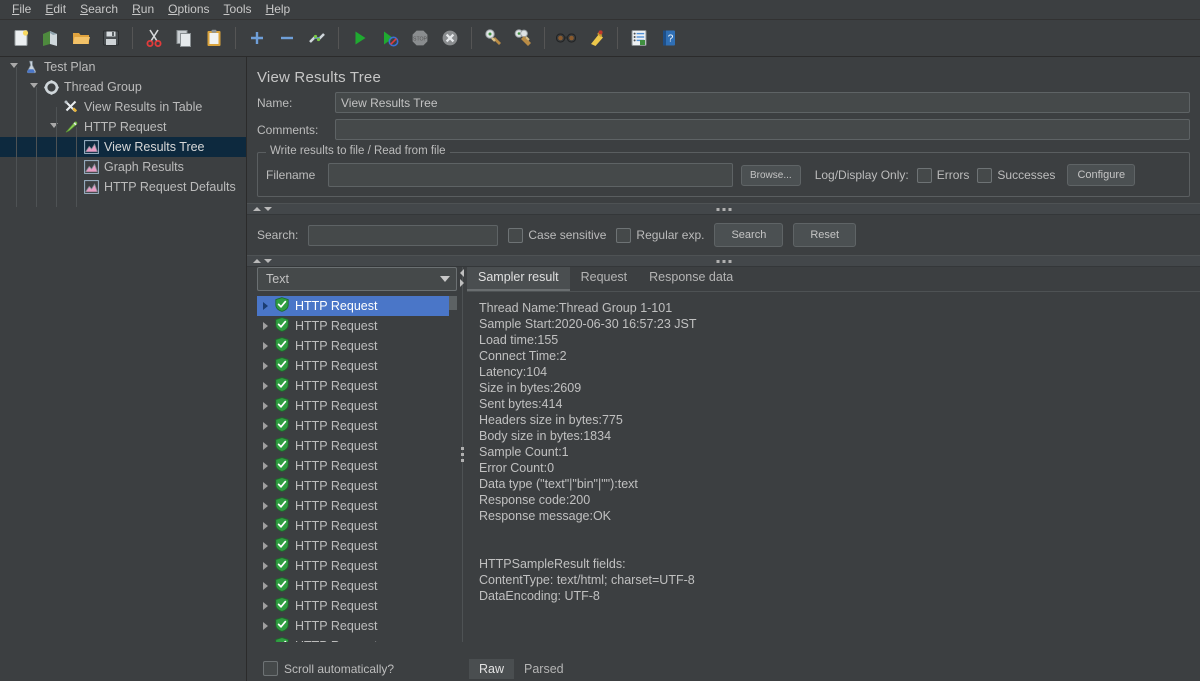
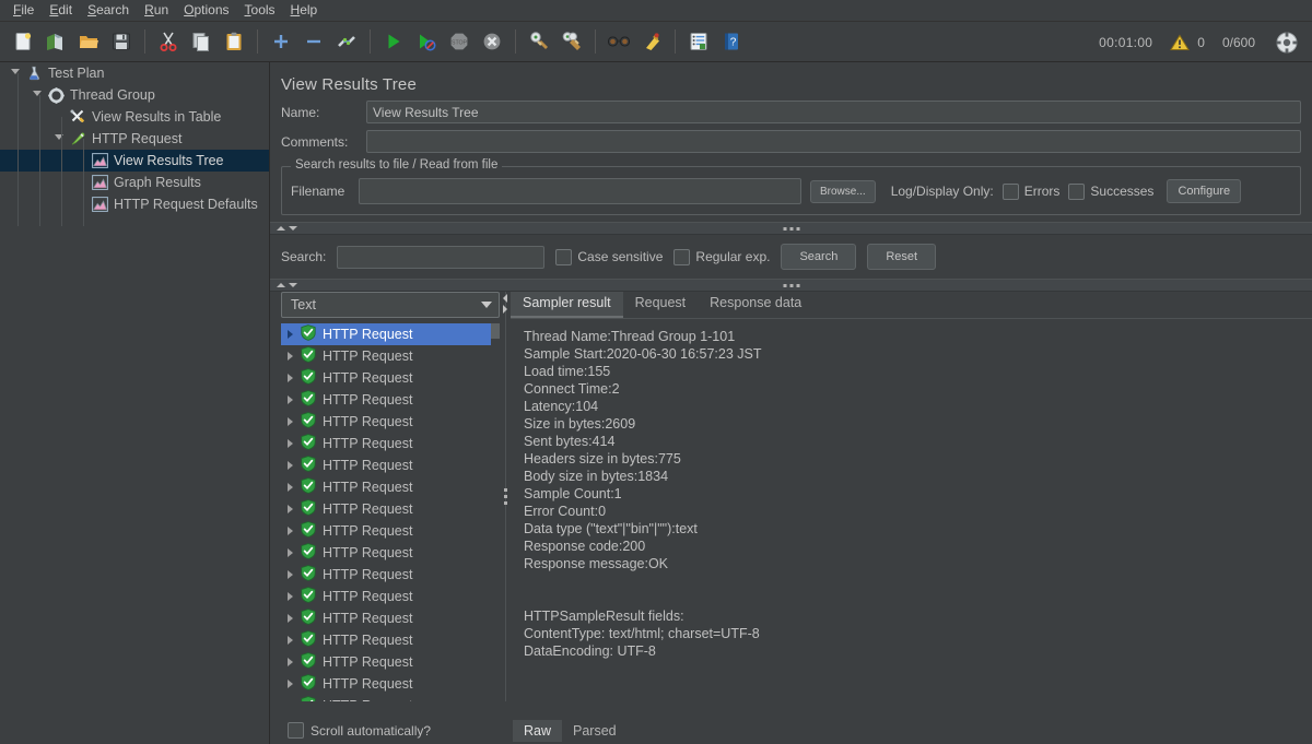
  File
  Edit
  Search
  Run
  Options
  Tools
  Help
  ?
+ 00:01:00
+ 0
+ 0/600
  Test Plan
  Thread Group
  View Results in Table
  HTTP Request
  View Results Tree
  Graph Results
  HTTP Request Defaults
  View Results Tree
  Name:
  View Results Tree
  Comments:
- Write results to file / Read from file
+ Search results to file / Read from file
  Filename
  Browse...
  Log/Display Only:
  Errors
  Successes
  Configure
  Search:
  Case sensitive
  Regular exp.
  Search
  Reset
  Text
  HTTP Request
  HTTP Request
  HTTP Request
  HTTP Request
  HTTP Request
  HTTP Request
  HTTP Request
  HTTP Request
  HTTP Request
  HTTP Request
  HTTP Request
  HTTP Request
  HTTP Request
  HTTP Request
  HTTP Request
  HTTP Request
  HTTP Request
  Sampler result
  Request
  Response data
  Thread Name:Thread Group 1-101
  Sample Start:2020-06-30 16:57:23 JST
  Load time:155
  Connect Time:2
  Latency:104
  Size in bytes:2609
  Sent bytes:414
  Headers size in bytes:775
  Body size in bytes:1834
  Sample Count:1
  Error Count:0
  Data type ("text"|"bin"|""):text
  Response code:200
  Response message:OK
  HTTPSampleResult fields:
  ContentType: text/html; charset=UTF-8
  DataEncoding: UTF-8
  Scroll automatically?
  Raw
  Parsed
